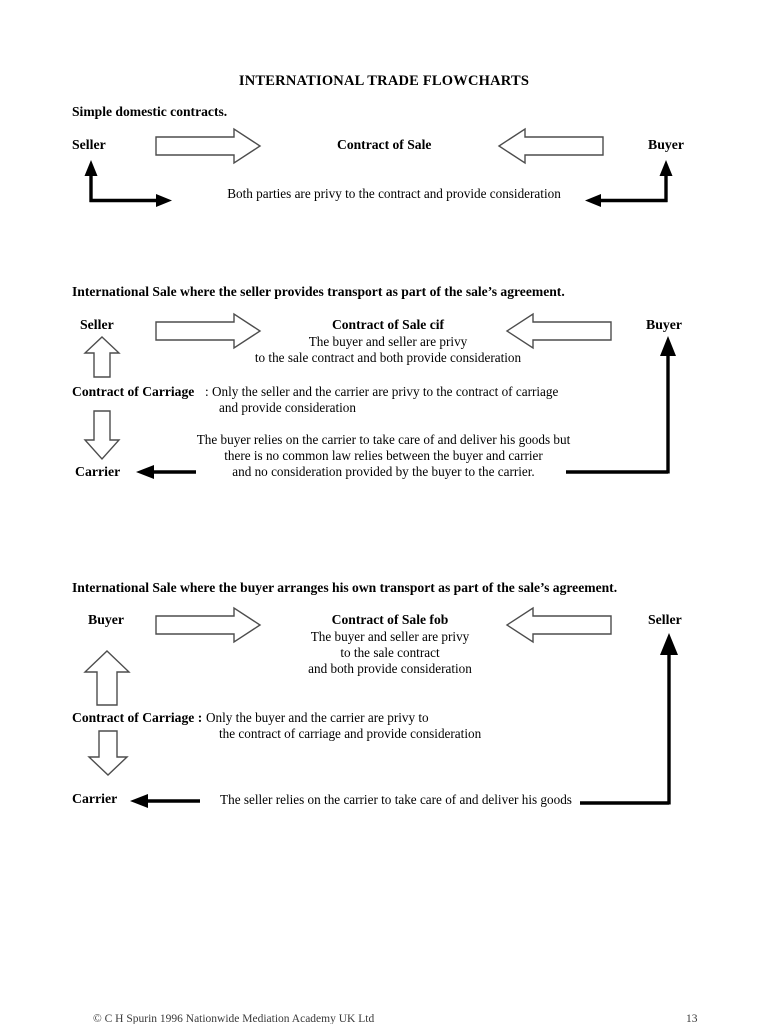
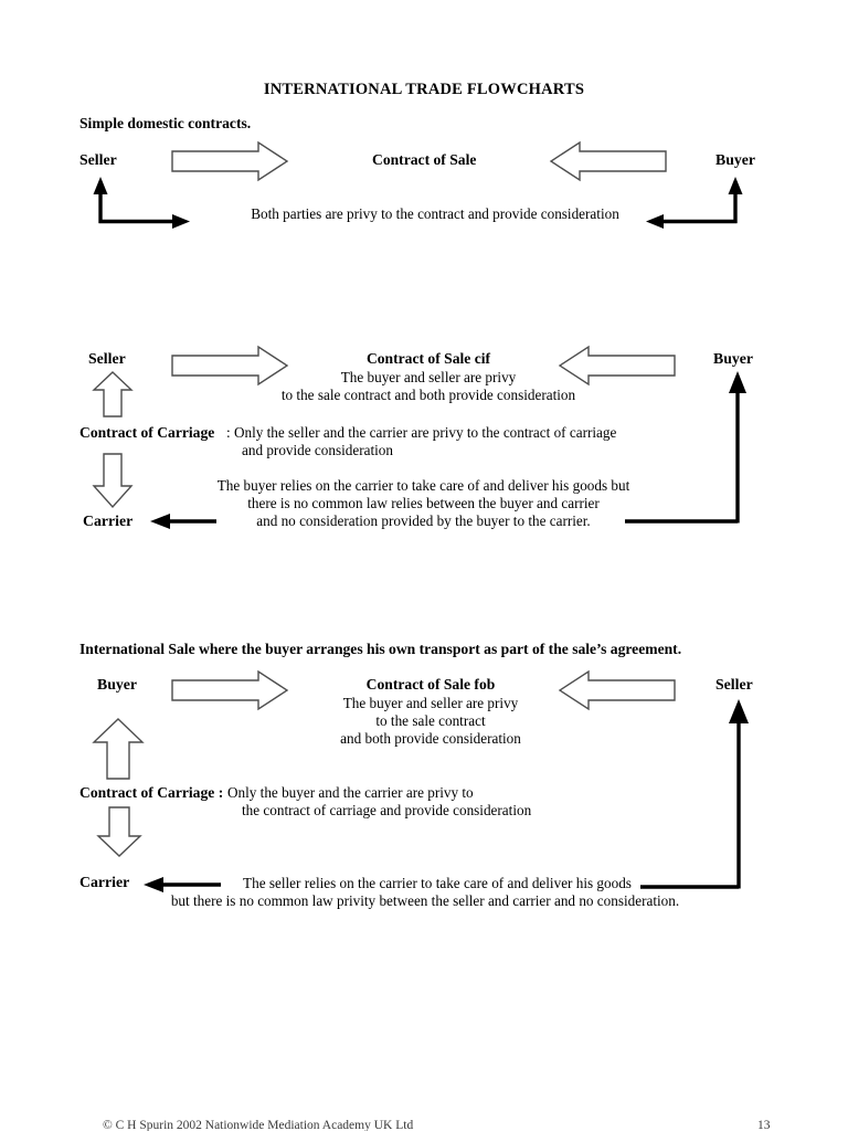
  INTERNATIONAL TRADE FLOWCHARTS
  Simple domestic contracts.
  Seller
  Buyer
  Contract of Sale
  Both parties are privy to the contract and provide consideration
- International Sale where the seller provides transport as part of the sale’s agreement.
  Seller
  Buyer
  Carrier
  Contract of Sale cif
  The buyer and seller are privy
  to the sale contract and both provide consideration
  Contract of Carriage
  : Only the seller and the carrier are privy to the contract of carriage
  and provide consideration
  The buyer relies on the carrier to take care of and deliver his goods but
  there is no common law relies between the buyer and carrier
  and no consideration provided by the buyer to the carrier.
  International Sale where the buyer arranges his own transport as part of the sale’s agreement.
  Buyer
  Seller
  Carrier
  Contract of Sale fob
  The buyer and seller are privy
  to the sale contract
  and both provide consideration
  Contract of Carriage :
  Only the buyer and the carrier are privy to
  the contract of carriage and provide consideration
  The seller relies on the carrier to take care of and deliver his goods
+ but there is no common law privity between the seller and carrier and no consideration.
- © C H Spurin 1996 Nationwide Mediation Academy UK Ltd
+ © C H Spurin 2002 Nationwide Mediation Academy UK Ltd
  13
